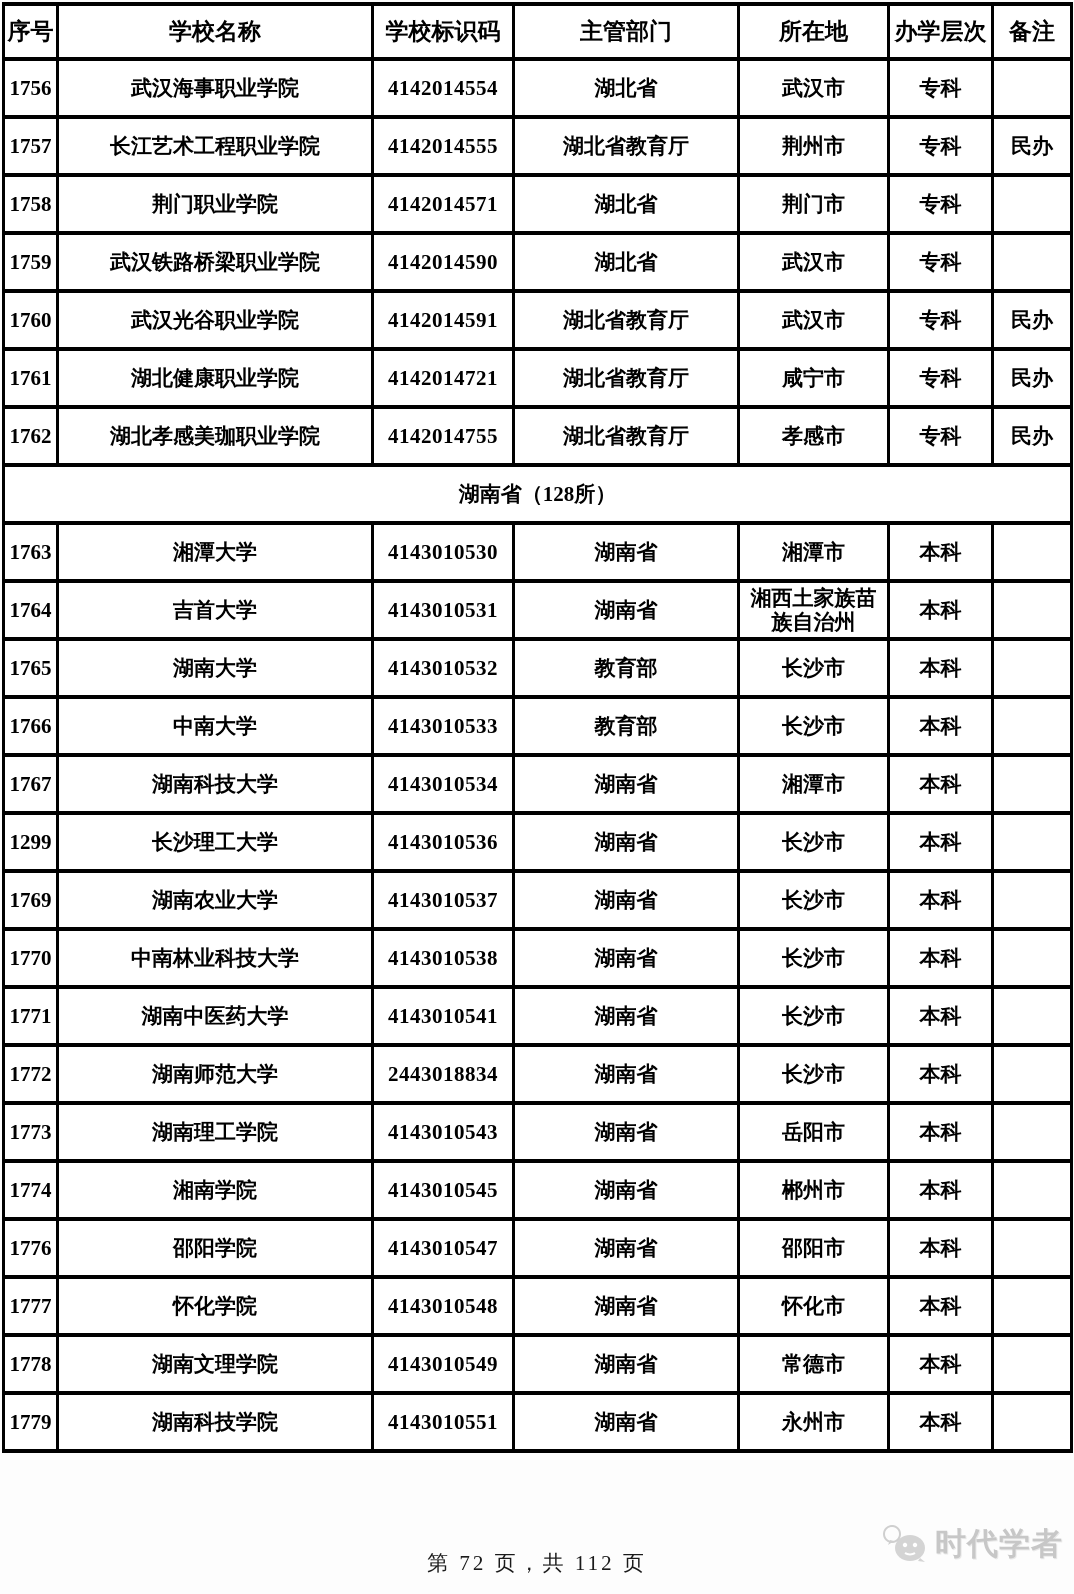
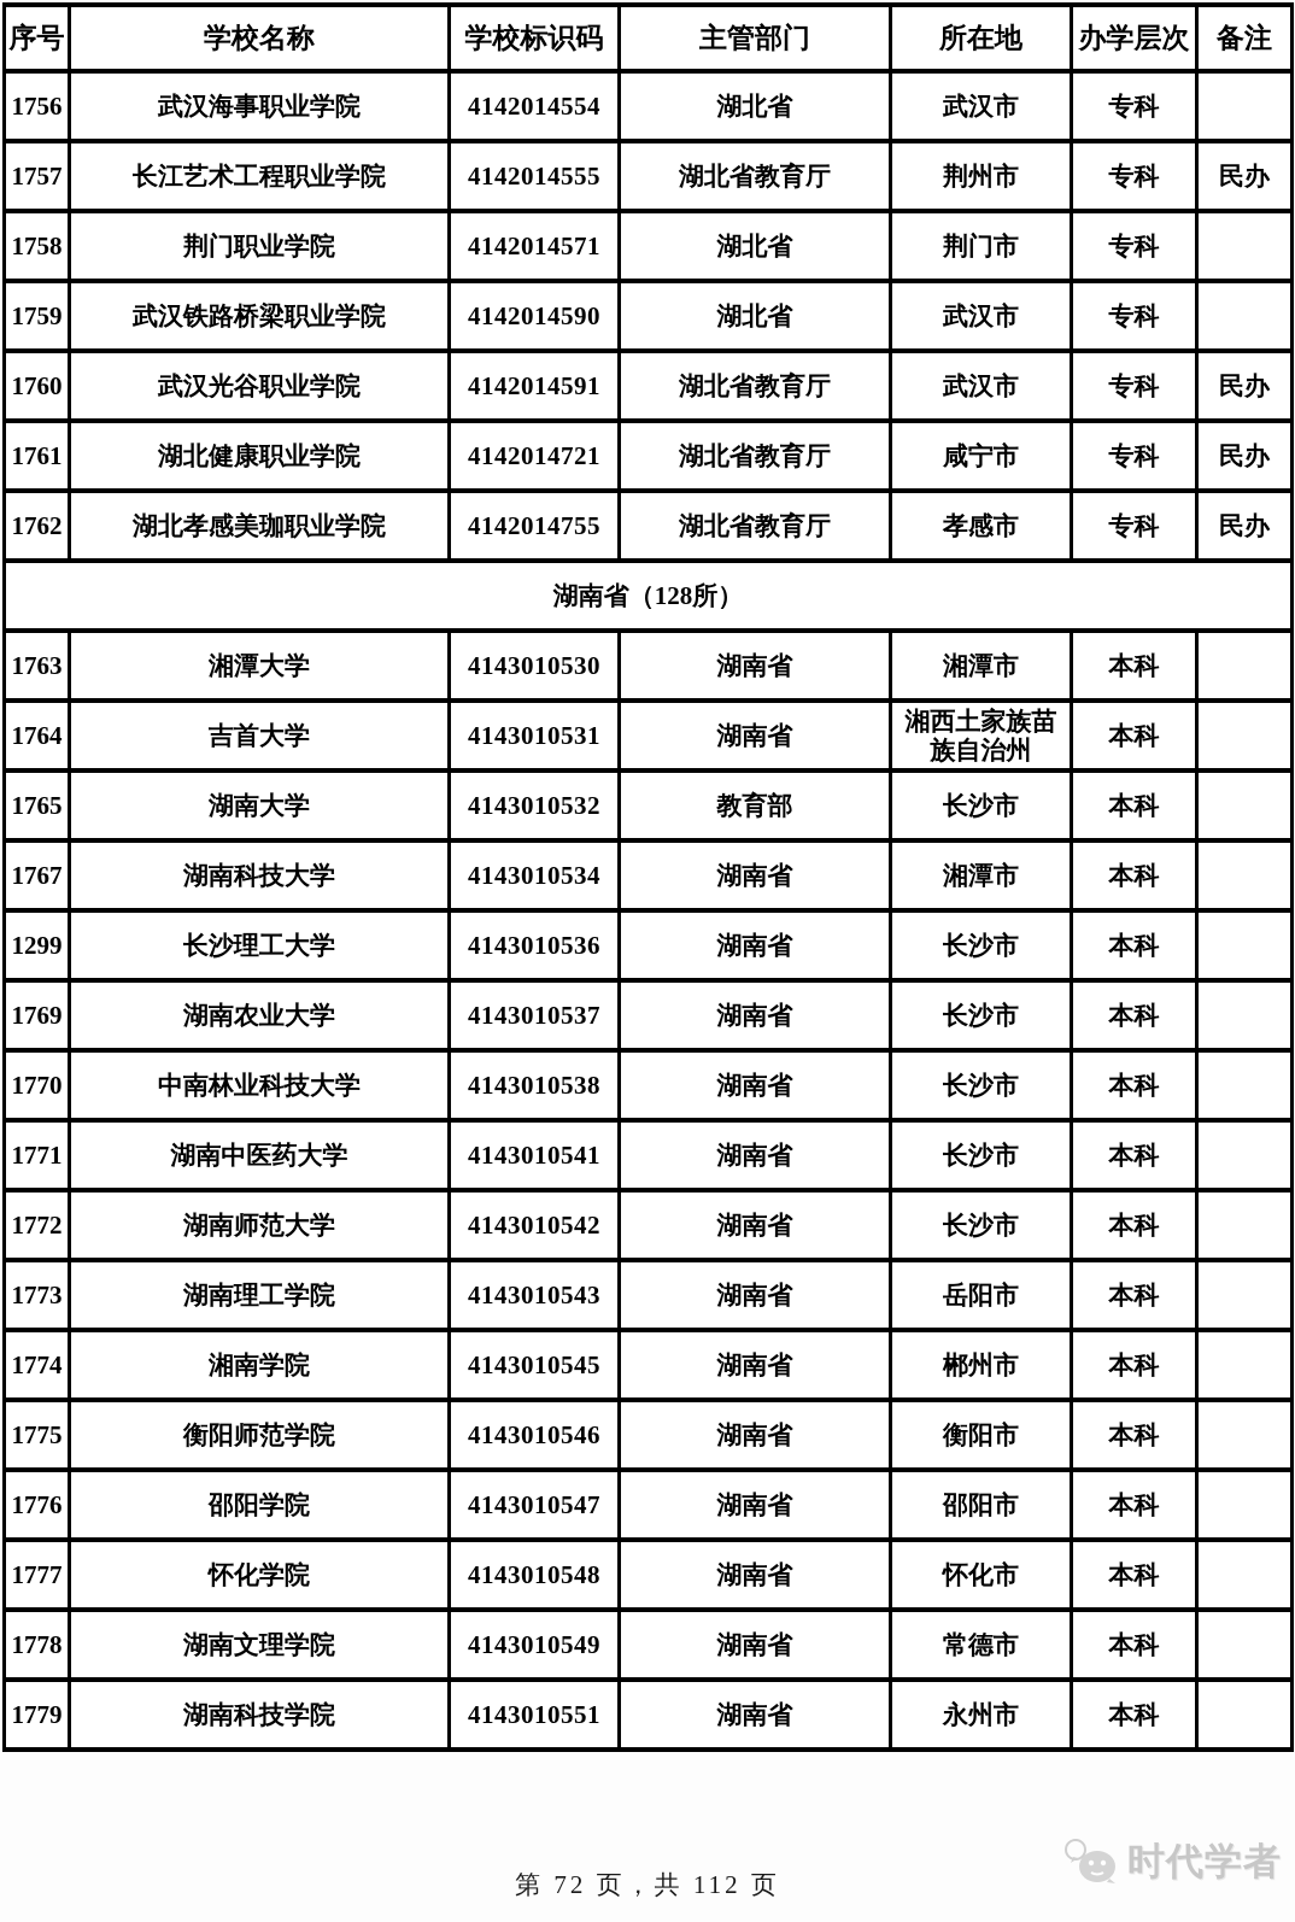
  序号	学校名称	学校标识码	主管部门	所在地	办学层次	备注
  1756	武汉海事职业学院	4142014554	湖北省	武汉市	专科
  1757	长江艺术工程职业学院	4142014555	湖北省教育厅	荆州市	专科	民办
  1758	荆门职业学院	4142014571	湖北省	荆门市	专科
  1759	武汉铁路桥梁职业学院	4142014590	湖北省	武汉市	专科
  1760	武汉光谷职业学院	4142014591	湖北省教育厅	武汉市	专科	民办
  1761	湖北健康职业学院	4142014721	湖北省教育厅	咸宁市	专科	民办
  1762	湖北孝感美珈职业学院	4142014755	湖北省教育厅	孝感市	专科	民办
  湖南省（128所）
  1763	湘潭大学	4143010530	湖南省	湘潭市	本科
  1764	吉首大学	4143010531	湖南省	湘西土家族苗族自治州	本科
  1765	湖南大学	4143010532	教育部	长沙市	本科
- 1766	中南大学	4143010533	教育部	长沙市	本科
  1767	湖南科技大学	4143010534	湖南省	湘潭市	本科
  1299	长沙理工大学	4143010536	湖南省	长沙市	本科
  1769	湖南农业大学	4143010537	湖南省	长沙市	本科
  1770	中南林业科技大学	4143010538	湖南省	长沙市	本科
  1771	湖南中医药大学	4143010541	湖南省	长沙市	本科
- 1772	湖南师范大学	2443018834	湖南省	长沙市	本科
+ 1772	湖南师范大学	4143010542	湖南省	长沙市	本科
  1773	湖南理工学院	4143010543	湖南省	岳阳市	本科
  1774	湘南学院	4143010545	湖南省	郴州市	本科
+ 1775	衡阳师范学院	4143010546	湖南省	衡阳市	本科
  1776	邵阳学院	4143010547	湖南省	邵阳市	本科
  1777	怀化学院	4143010548	湖南省	怀化市	本科
  1778	湖南文理学院	4143010549	湖南省	常德市	本科
  1779	湖南科技学院	4143010551	湖南省	永州市	本科
  时代学者
  第 72 页，共 112 页
